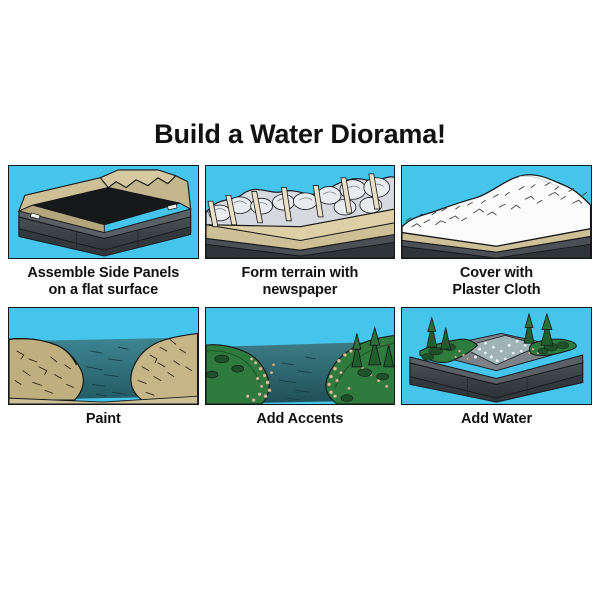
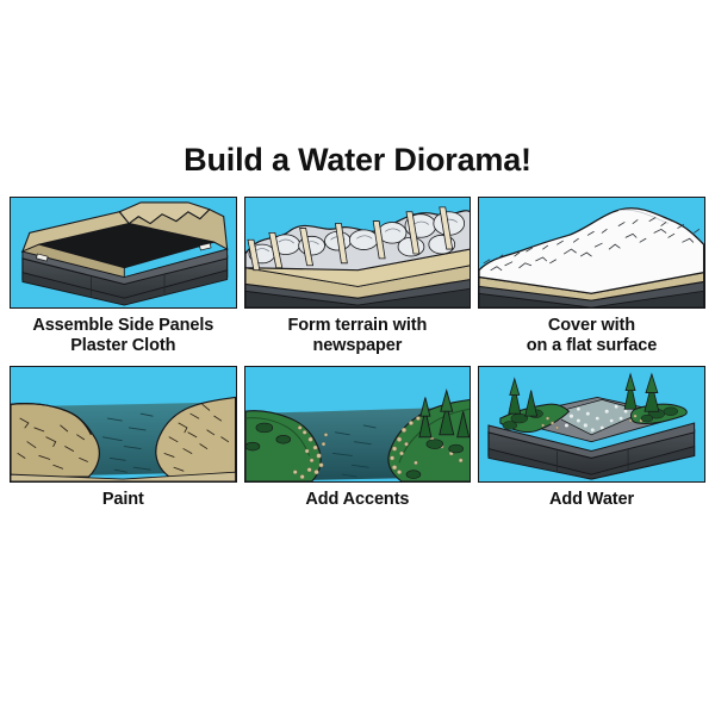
  Build a Water Diorama!
  Assemble Side Panels
- on a flat surface
+ Plaster Cloth
  Form terrain with
  newspaper
  Cover with
- Plaster Cloth
+ on a flat surface
  Paint
  Add Accents
  Add Water
